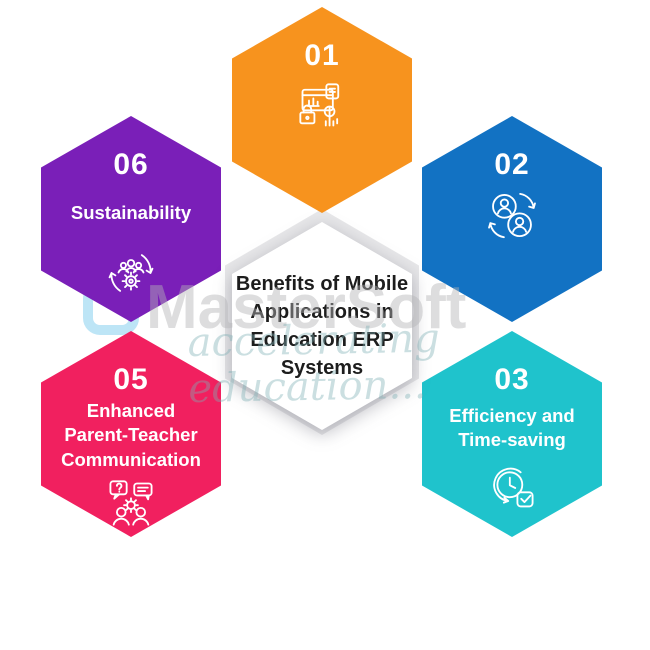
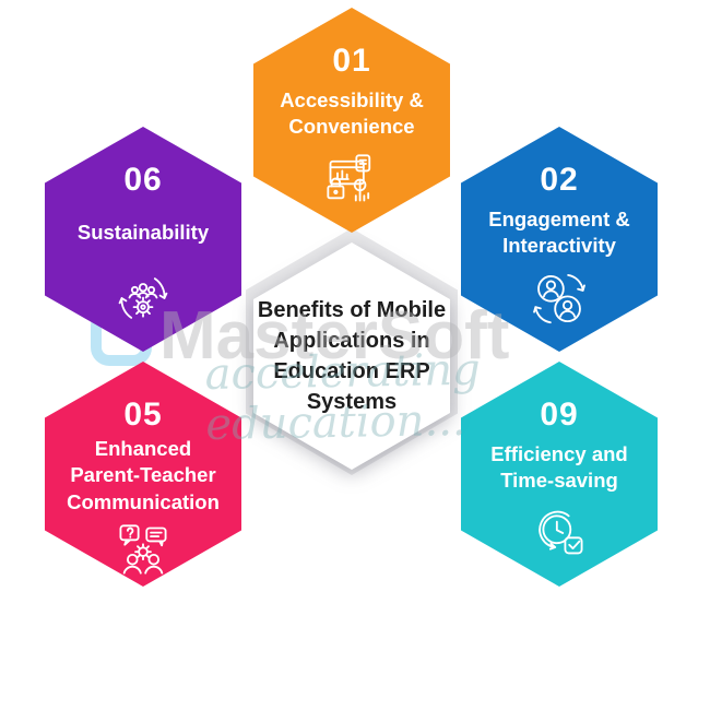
  01
+ Accessibility &
+ Convenience
  02
+ Engagement &
+ Interactivity
- 03
+ 09
  Efficiency and
  Time-saving
  05
  Enhanced
  Parent-Teacher
  Communication
  06
  Sustainability
  Benefits of Mobile
  Applications in
  Education ERP
  Systems
  MasterSoft
  accelerating education...
